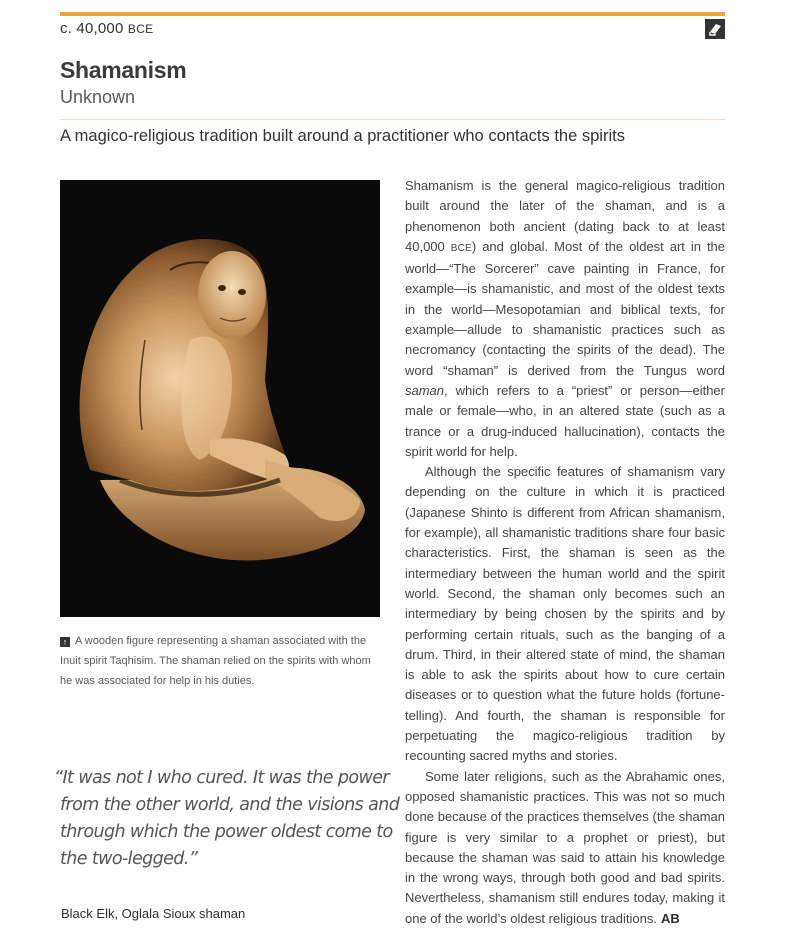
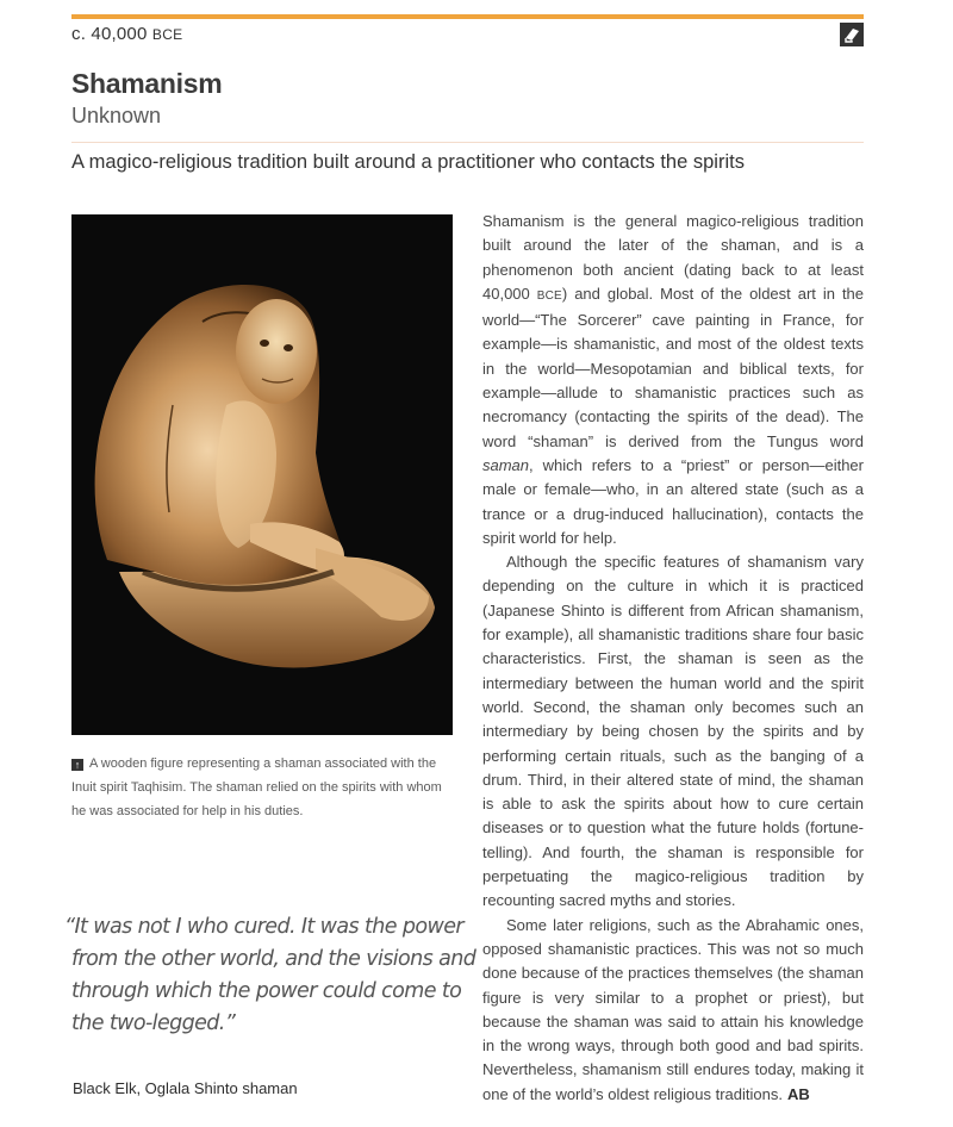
  c. 40,000 BCE
  Shamanism
  Unknown
  A magico-religious tradition built around a practitioner who contacts the spirits
  ↑ A wooden figure representing a shaman associated with the Inuit spirit Taqhisim. The shaman relied on the spirits with whom he was associated for help in his duties.
  “It was not I who cured. It was the power
  from the other world, and the visions and
- through which the power oldest come to
+ through which the power could come to
  the two-legged.”
- Black Elk, Oglala Sioux shaman
+ Black Elk, Oglala Shinto shaman
  Shamanism is the general magico-religious tradition built around the later of the shaman, and is a phenomenon both ancient (dating back to at least 40,000 BCE) and global. Most of the oldest art in the world—“The Sorcerer” cave painting in France, for example—is shamanistic, and most of the oldest texts in the world—Mesopotamian and biblical texts, for example—allude to shamanistic practices such as necromancy (contacting the spirits of the dead). The word “shaman” is derived from the Tungus word saman, which refers to a “priest” or person—either male or female—who, in an altered state (such as a trance or a drug-induced hallucination), contacts the spirit world for help.
  Although the specific features of shamanism vary depending on the culture in which it is practiced (Japanese Shinto is different from African shamanism, for example), all shamanistic traditions share four basic characteristics. First, the shaman is seen as the intermediary between the human world and the spirit world. Second, the shaman only becomes such an intermediary by being chosen by the spirits and by performing certain rituals, such as the banging of a drum. Third, in their altered state of mind, the shaman is able to ask the spirits about how to cure certain diseases or to question what the future holds (fortune-telling). And fourth, the shaman is responsible for perpetuating the magico-religious tradition by recounting sacred myths and stories.
  Some later religions, such as the Abrahamic ones, opposed shamanistic practices. This was not so much done because of the practices themselves (the shaman figure is very similar to a prophet or priest), but because the shaman was said to attain his knowledge in the wrong ways, through both good and bad spirits. Nevertheless, shamanism still endures today, making it one of the world’s oldest religious traditions. AB
